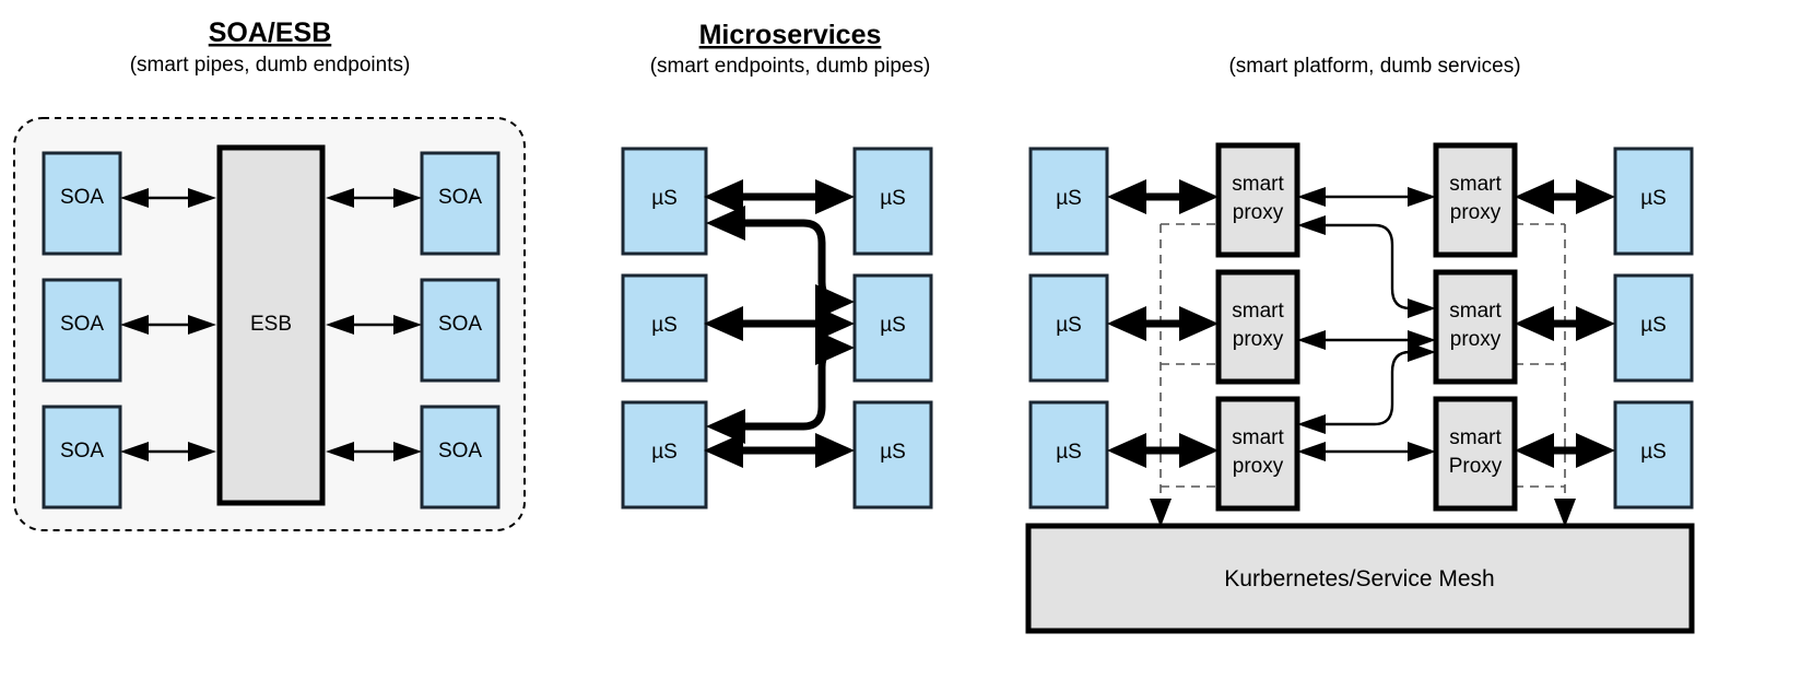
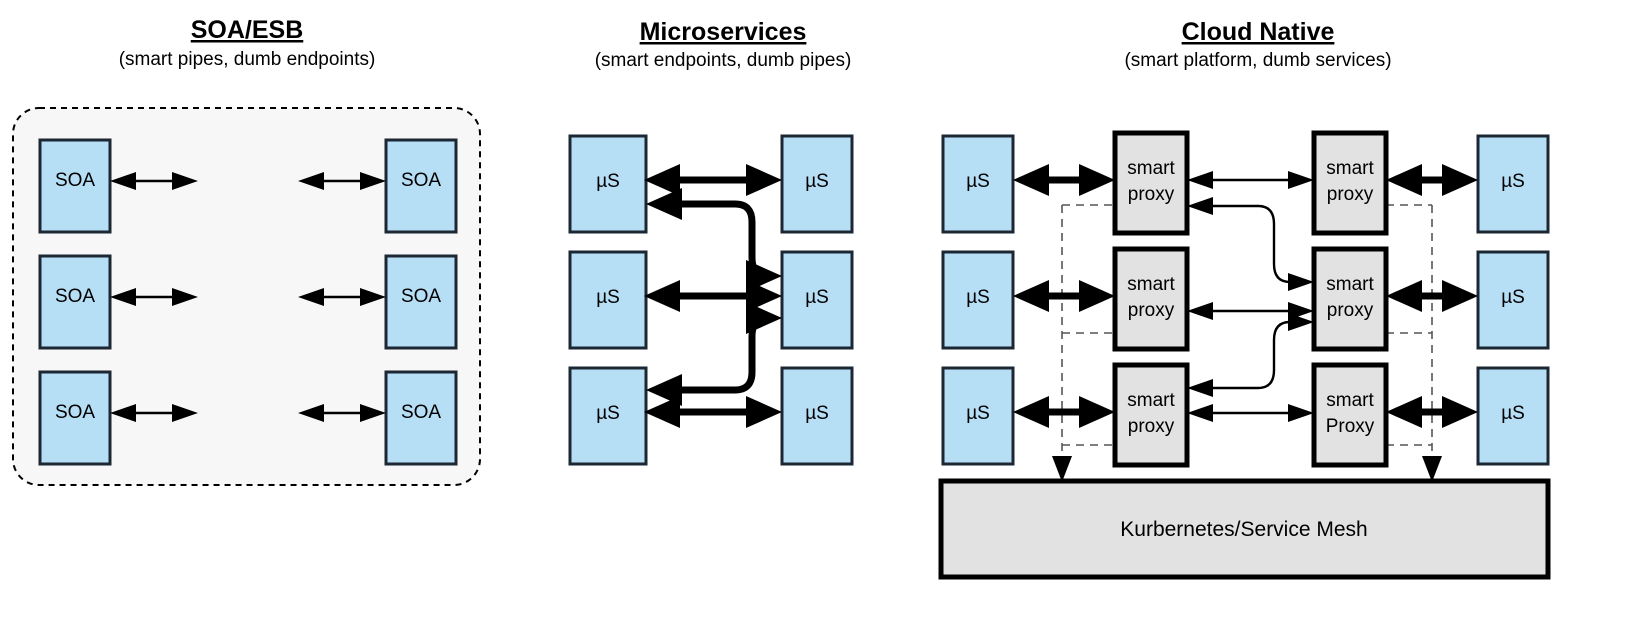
  SOA/ESB
  (smart pipes, dumb endpoints)
  SOA
  SOA
  SOA
- ESB
  SOA
  SOA
  SOA
  Microservices
  (smart endpoints, dumb pipes)
  µS
  µS
  µS
  µS
  µS
  µS
+ Cloud Native
  (smart platform, dumb services)
  µS
  µS
  µS
  smart
  proxy
  smart
  proxy
  smart
  proxy
  smart
  proxy
  smart
  proxy
  smart
  Proxy
  µS
  µS
  µS
  Kurbernetes/Service Mesh
